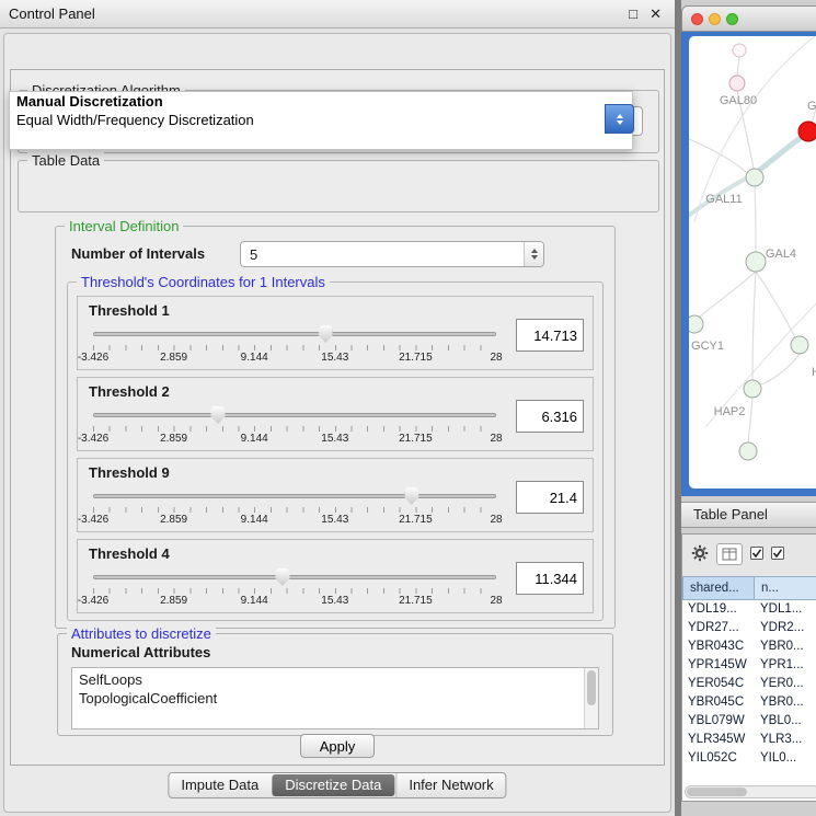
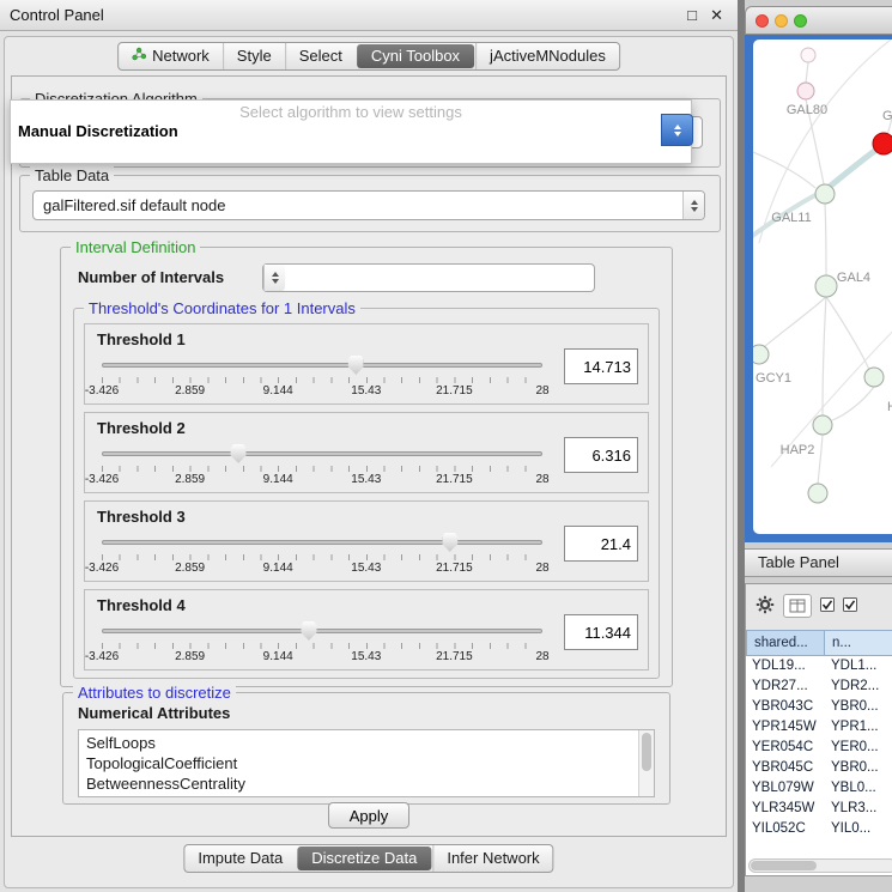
  Control Panel
  □
  ✕
+ Network
+ Style
+ Select
+ Cyni Toolbox
+ jActiveMNodules
  Table Data
+ galFiltered.sif default node
  Interval Definition
  Number of Intervals
- 5
  Threshold's Coordinates for 1 Intervals
  Threshold 1
  14.713
  -3.426
  2.859
  9.144
  15.43
  21.715
  28
  Threshold 2
  6.316
  -3.426
  2.859
  9.144
  15.43
  21.715
  28
- Threshold 9
+ Threshold 3
  21.4
  -3.426
  2.859
  9.144
  15.43
  21.715
  28
  Threshold 4
  11.344
  -3.426
  2.859
  9.144
  15.43
  21.715
  28
  Attributes to discretize
  Numerical Attributes
  SelfLoops
  TopologicalCoefficient
+ BetweennessCentrality
  Apply
+ Select algorithm to view settings
  Manual Discretization
- Equal Width/Frequency Discretization
  Impute Data
  Discretize Data
  Infer Network
  GAL80
  GAL11
  GAL4
  GCY1
  HAP2
  Table Panel
  shared...
  n...
  YDL19...
  YDL1...
  YDR27...
  YDR2...
  YBR043C
  YBR0...
  YPR145W
  YPR1...
  YER054C
  YER0...
  YBR045C
  YBR0...
  YBL079W
  YBL0...
  YLR345W
  YLR3...
  YIL052C
  YIL0...
